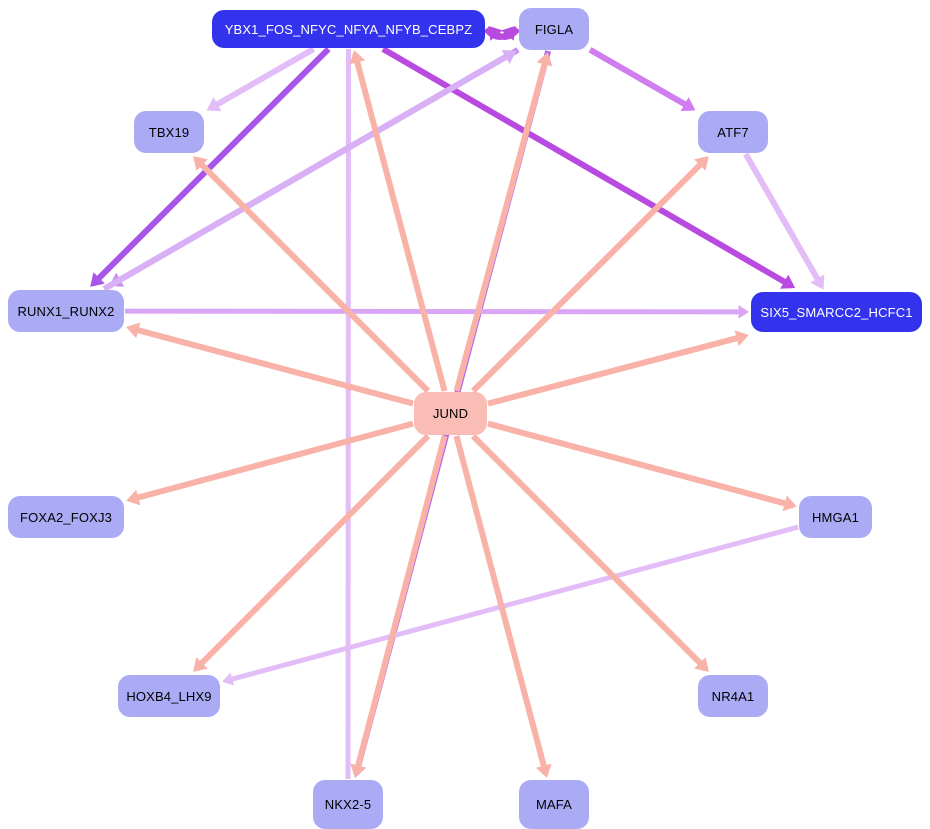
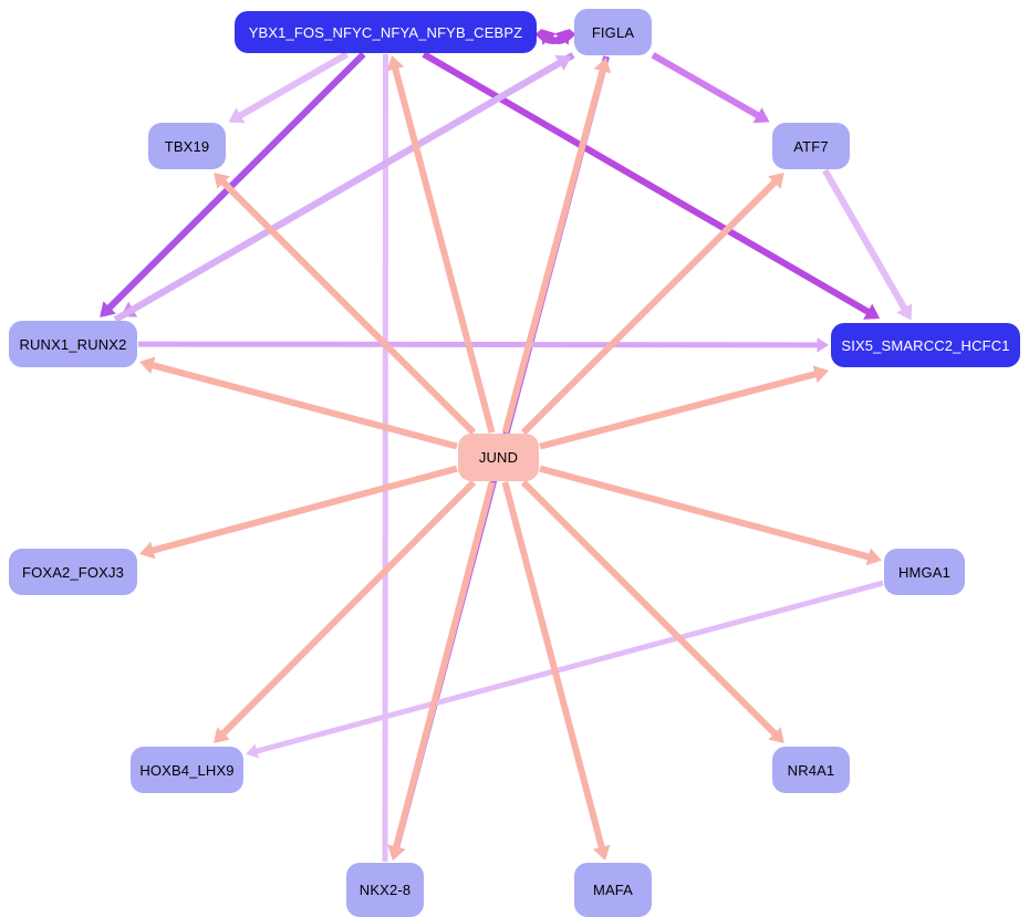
  YBX1_FOS_NFYC_NFYA_NFYB_CEBPZ
  FIGLA
  TBX19
  ATF7
  RUNX1_RUNX2
  SIX5_SMARCC2_HCFC1
  JUND
  FOXA2_FOXJ3
  HMGA1
  HOXB4_LHX9
  NR4A1
- NKX2-5
+ NKX2-8
  MAFA
